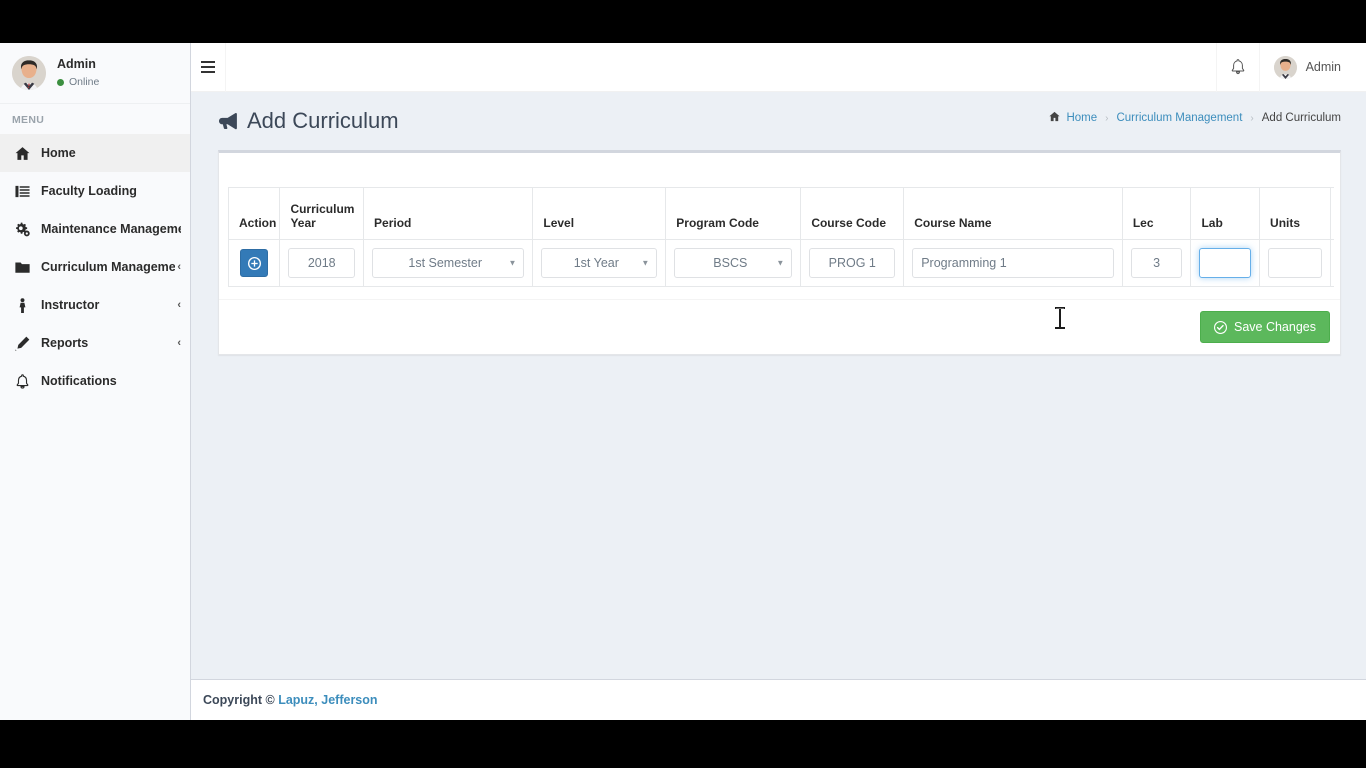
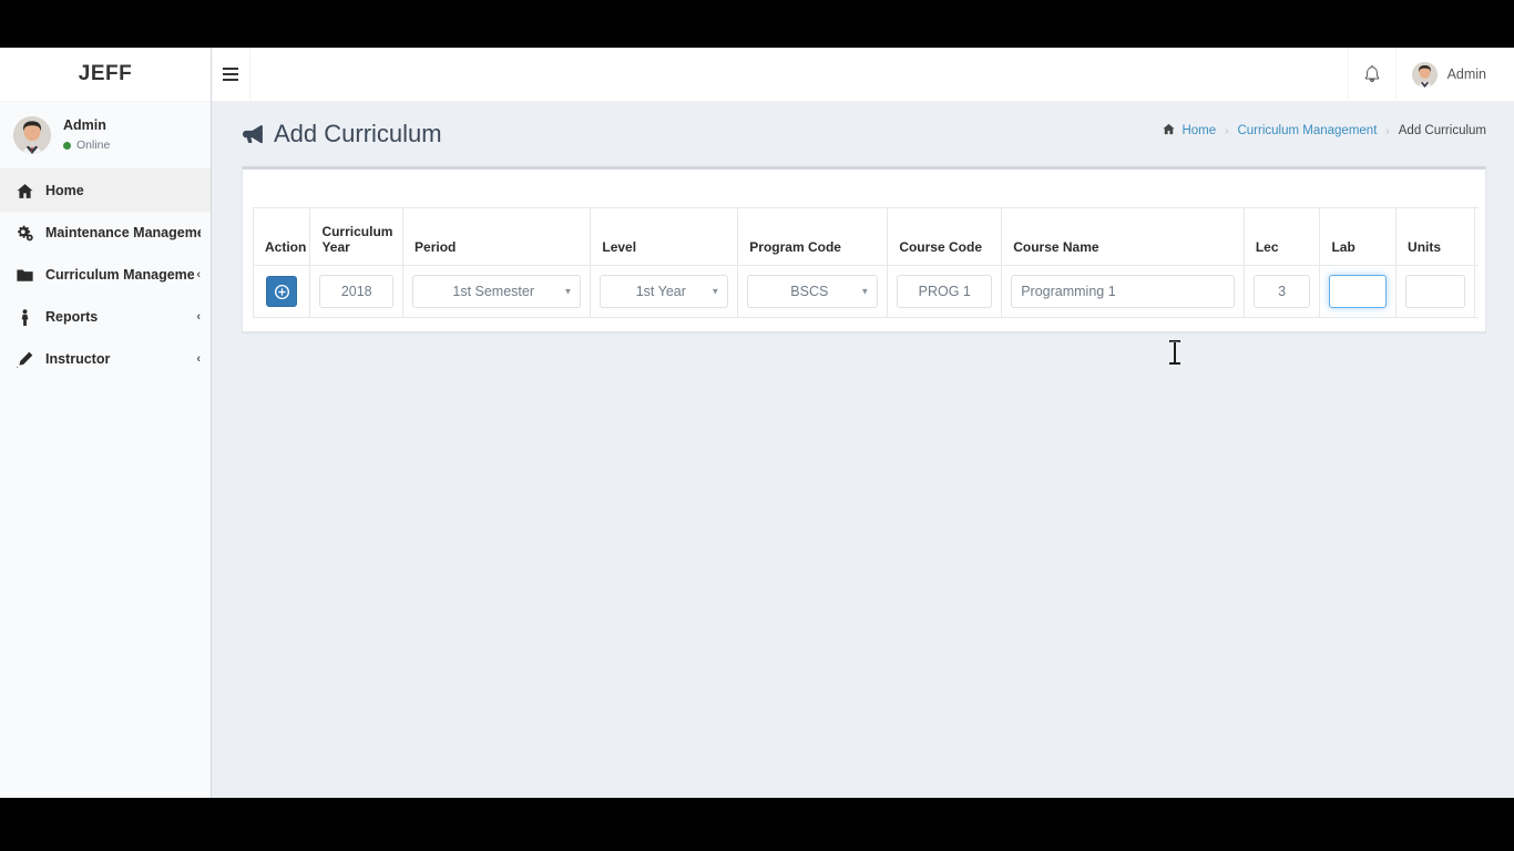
+ JEFF
  Admin
  Online
- MENU
  Home
- Faculty Loading
  Maintenance Managem
  Curriculum Manageme
  ‹
- Instructor
+ Reports
  ‹
- Reports
+ Instructor
  ‹
- Notifications
  Admin
  Add Curriculum
  Home
  ›
  Curriculum Management
  ›
  Add Curriculum
  Action	Curriculum Year	Period	Level	Program Code	Course Code	Course Name	Lec	Lab	Units
  	2018	1st Semester ▼	1st Year ▼	BSCS ▼	PROG 1	Programming 1	3
- Save Changes
- Copyright © Lapuz, Jefferson
